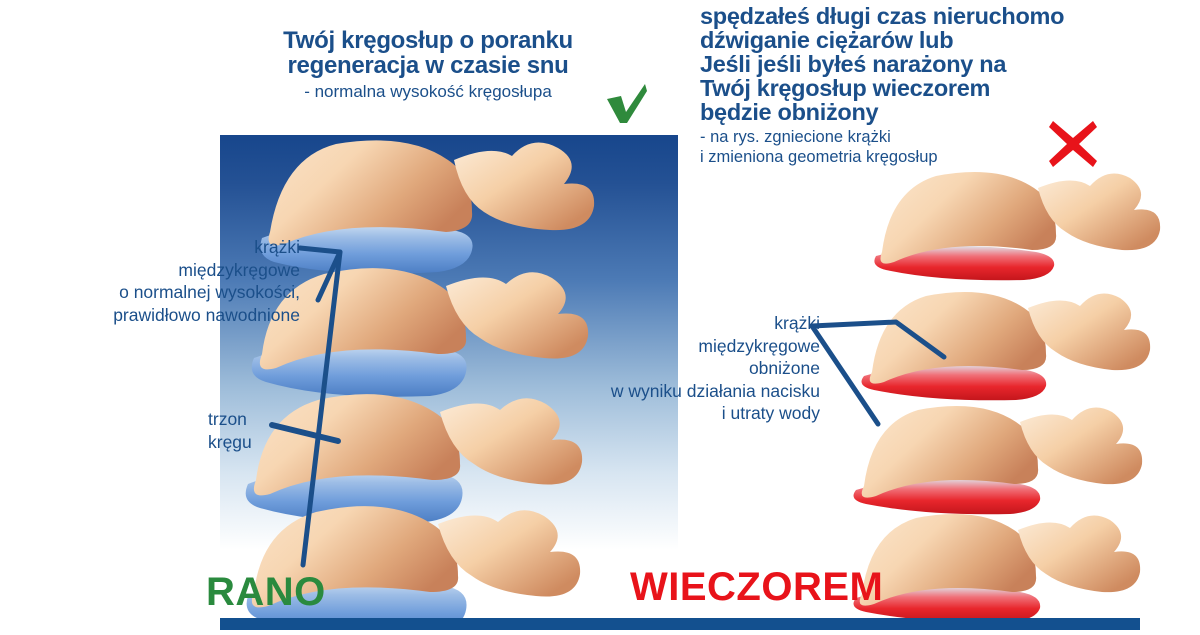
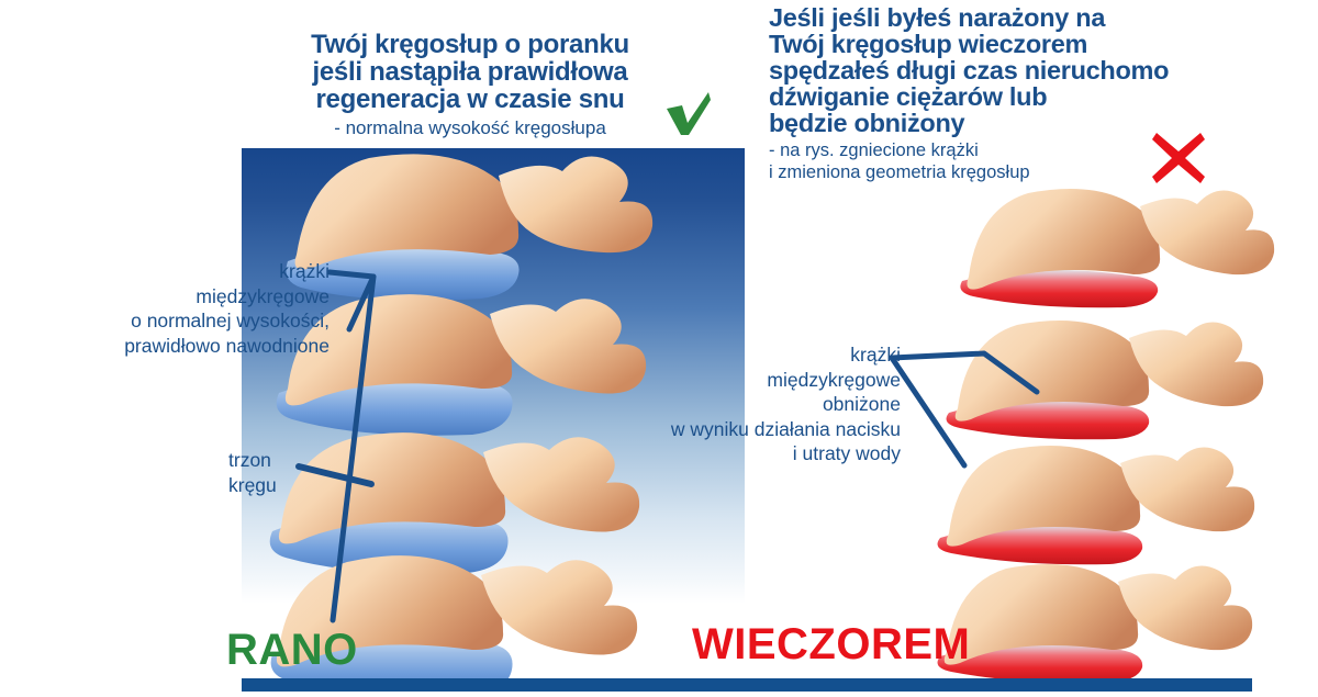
  Twój kręgosłup o poranku
+ jeśli nastąpiła prawidłowa
  regeneracja w czasie snu
  - normalna wysokość kręgosłupa
- spędzałeś długi czas nieruchomo
+ Jeśli jeśli byłeś narażony na
- dźwiganie ciężarów lub
+ Twój kręgosłup wieczorem
- Jeśli jeśli byłeś narażony na
+ spędzałeś długi czas nieruchomo
- Twój kręgosłup wieczorem
+ dźwiganie ciężarów lub
  będzie obniżony
  - na rys. zgniecione krążki
  i zmieniona geometria kręgosłup
  krążki
  międzykręgowe
  o normalnej wysokości,
  prawidłowo nawodnione
  trzon
  kręgu
  krążki
  międzykręgowe
  obniżone
  w wyniku działania nacisku
  i utraty wody
  RANO
  WIECZOREM
